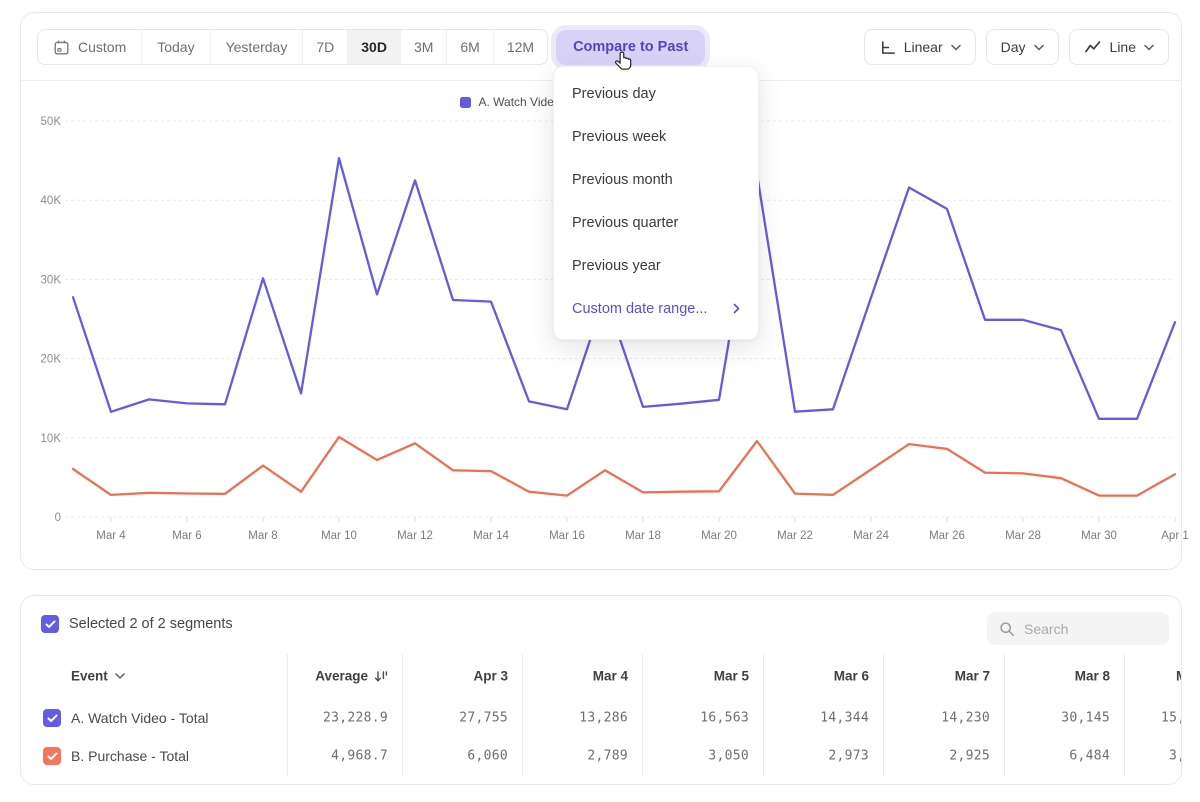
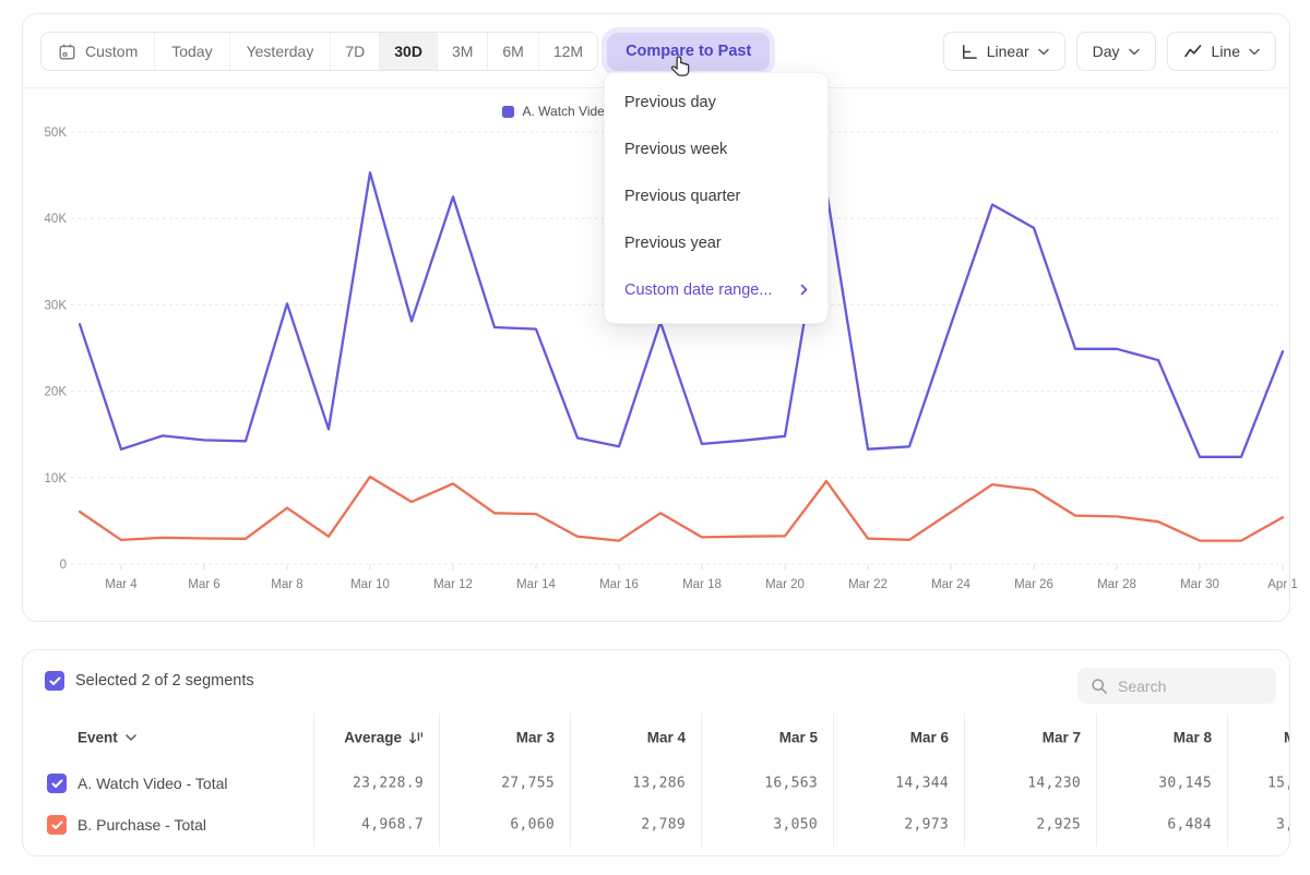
  Custom
  Today
  Yesterday
  7D
  30D
  3M
  6M
  12M
  Compare to Past
  Linear
  Day
  Line
  0
  10K
  20K
  30K
  40K
  50K
  Mar 4
  Mar 6
  Mar 8
  Mar 10
  Mar 12
  Mar 14
  Mar 16
  Mar 18
  Mar 20
  Mar 22
  Mar 24
  Mar 26
  Mar 28
  Mar 30
  Apr 1
  Previous day
  Previous week
- Previous month
  Previous quarter
  Previous year
  Custom date range...
  Selected 2 of 2 segments
  Search
  Event
  Average
- Apr 3
+ Mar 3
  Mar 4
  Mar 5
  Mar 6
  Mar 7
  Mar 8
  A. Watch Video - Total
  23,228.9
  27,755
  13,286
  16,563
  14,344
  14,230
  30,145
  B. Purchase - Total
  4,968.7
  6,060
  2,789
  3,050
  2,973
  2,925
  6,484
